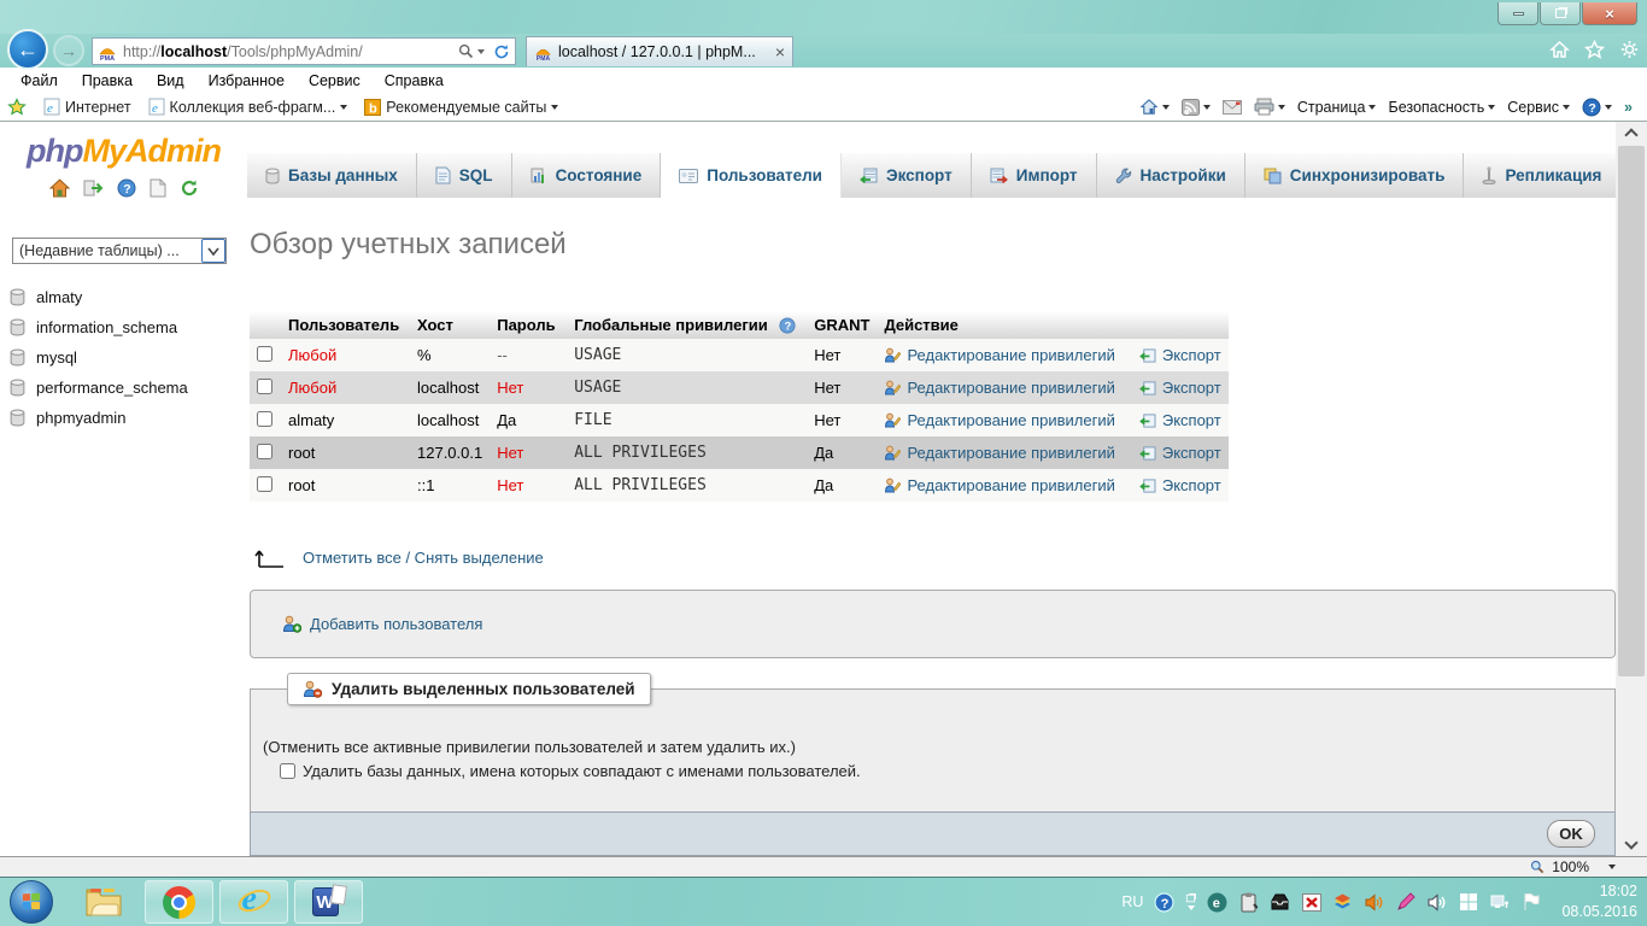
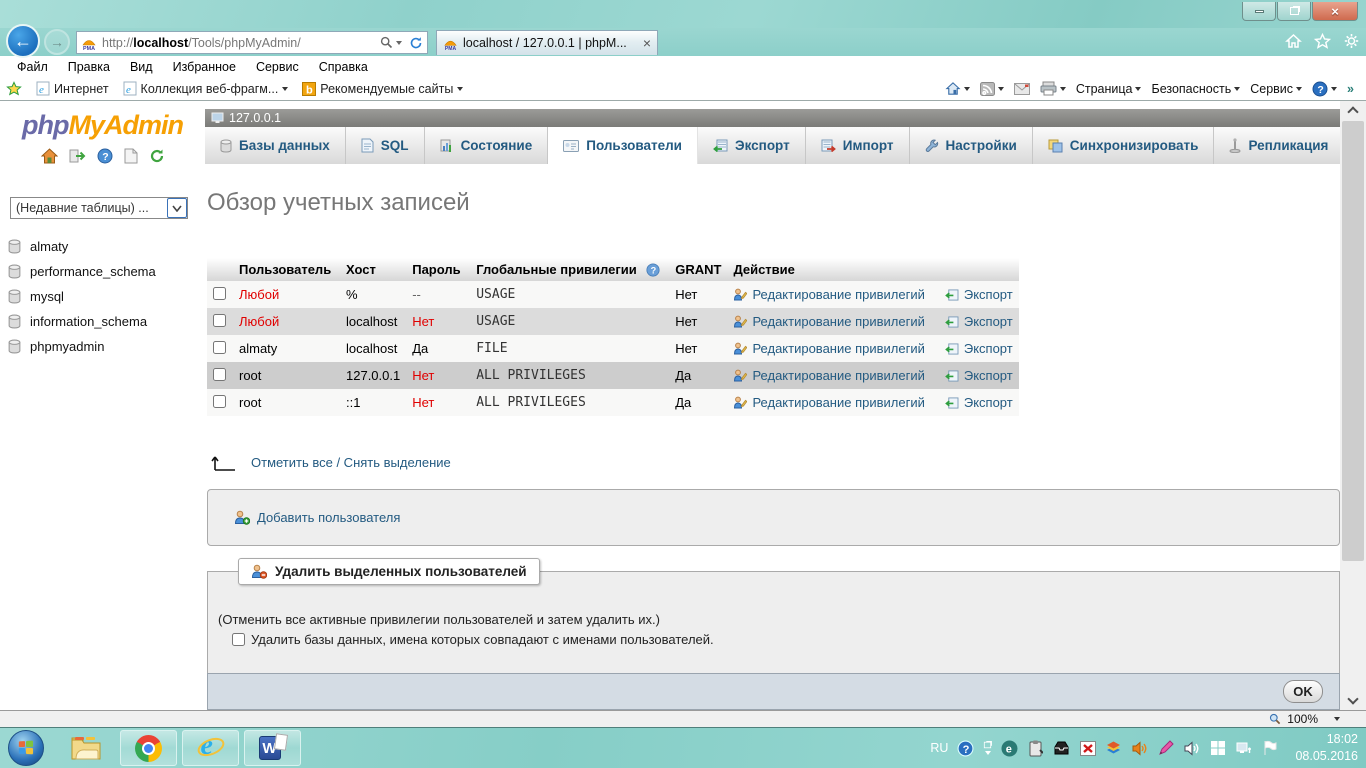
  ×
  ←
  →
  http://localhost/Tools/phpMyAdmin/
  localhost / 127.0.0.1 | phpM...
  ×
  Файл
  Правка
  Вид
  Избранное
  Сервис
  Справка
  e
  Интернет
  e
  Коллекция веб-фрагм...
  b
  Рекомендуемые сайты
  Страница
  Безопасность
  Сервис
  ?
  »
  phpMyAdmin
  ?
  (Недавние таблицы) ...
  almaty
- information_schema
+ performance_schema
  mysql
- performance_schema
+ information_schema
  phpmyadmin
+ 127.0.0.1
  Базы данных
  SQL
  Состояние
  Пользователи
  Экспорт
  Импорт
  Настройки
  Синхронизировать
  Репликация
  Обзор учетных записей
  	Пользователь	Хост	Пароль	Глобальные привилегии ?	GRANT	Действие
  	Любой	%	--	USAGE	Нет	Редактирование привилегий Экспорт
  	Любой	localhost	Нет	USAGE	Нет	Редактирование привилегий Экспорт
  	almaty	localhost	Да	FILE	Нет	Редактирование привилегий Экспорт
  	root	127.0.0.1	Нет	ALL PRIVILEGES	Да	Редактирование привилегий Экспорт
  	root	::1	Нет	ALL PRIVILEGES	Да	Редактирование привилегий Экспорт
  Отметить все / Снять выделение
  Добавить пользователя
  Удалить выделенных пользователей
  (Отменить все активные привилегии пользователей и затем удалить их.)
  Удалить базы данных, имена которых совпадают с именами пользователей.
  OK
  100%
  e
  W
  RU
  ?
  e
  18:02
  08.05.2016
